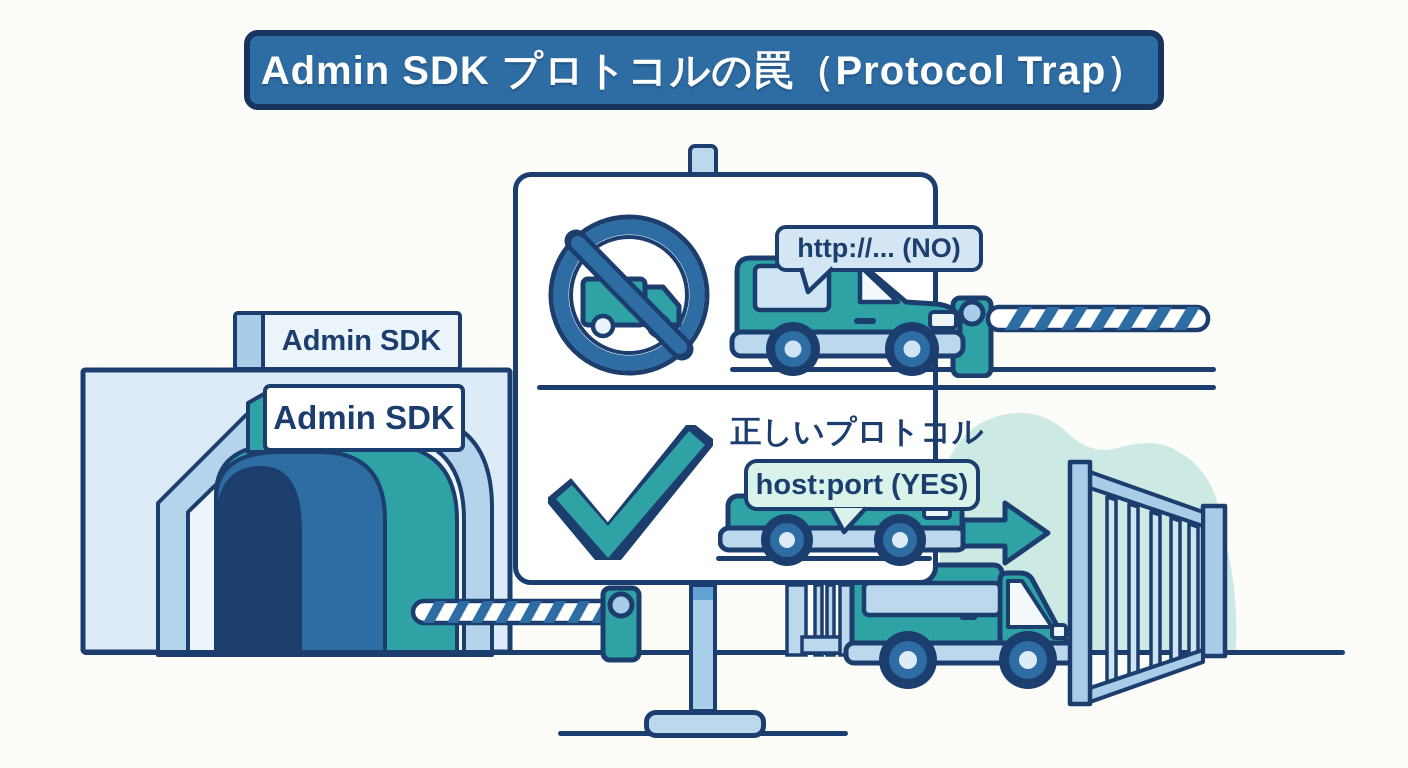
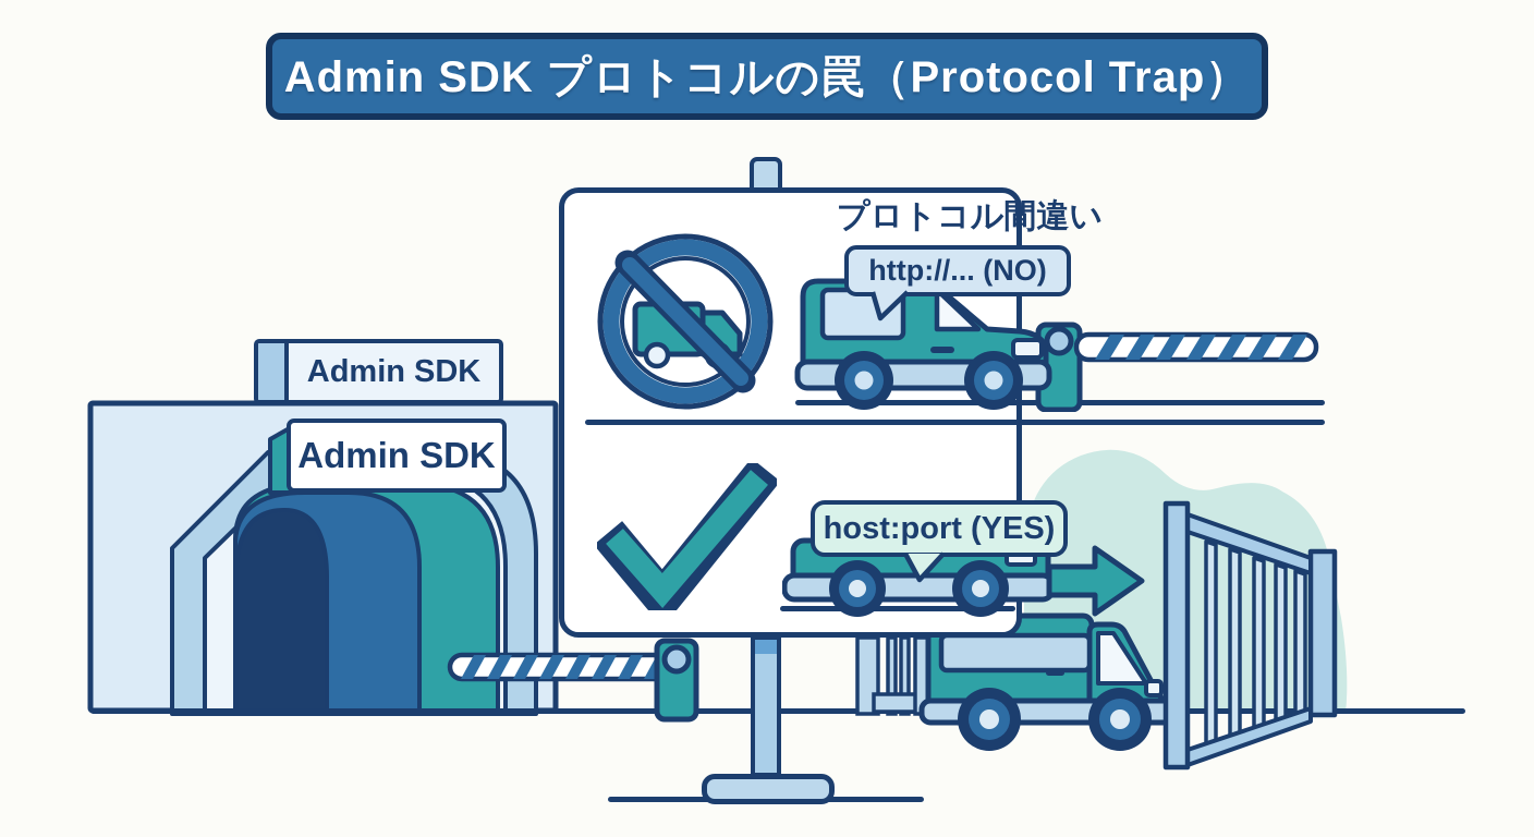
  Admin SDK
  Admin SDK
+ プロトコル間違い
  http://... (NO)
- 正しいプロトコル
  host:port (YES)
  Admin SDK プロトコルの罠（Protocol Trap）
